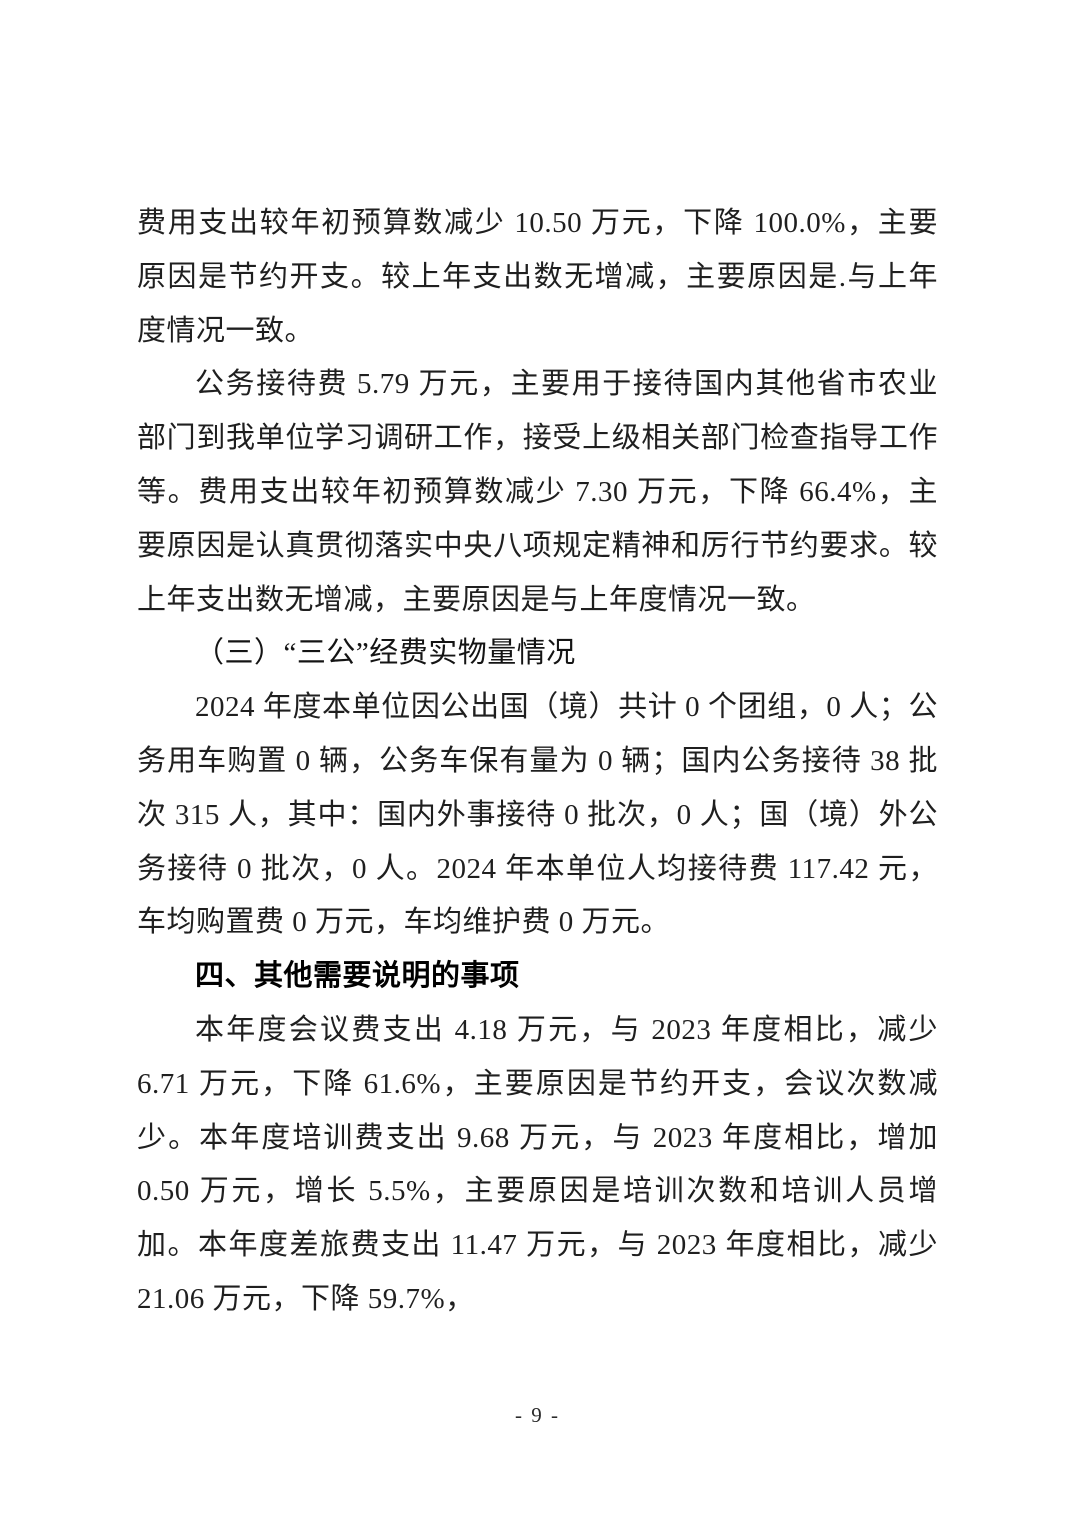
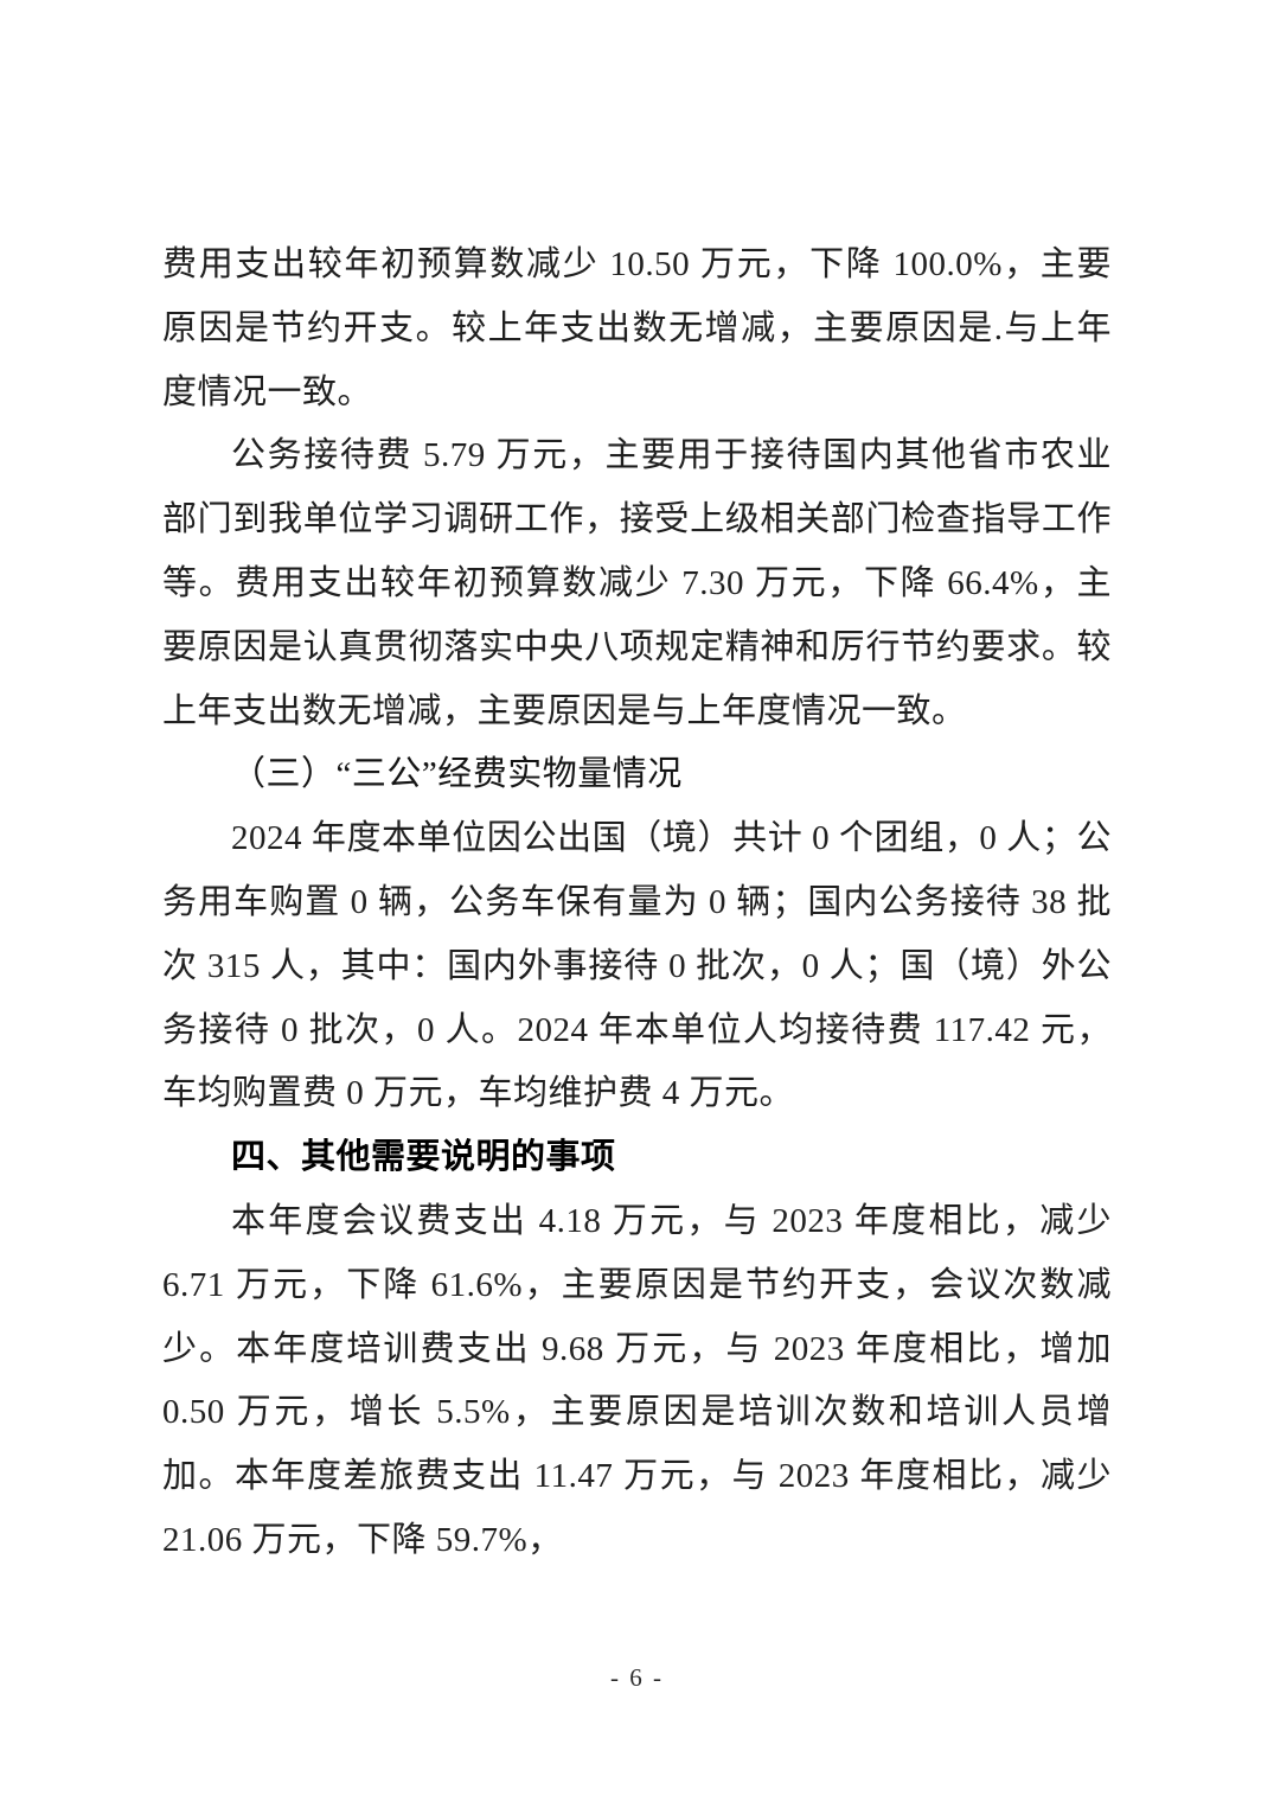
  费用支出较年初预算数减少 10.50 万元，下降 100.0%，主要原因是节约开支。较上年支出数无增减，主要原因是.与上年度情况一致。
  公务接待费 5.79 万元，主要用于接待国内其他省市农业部门到我单位学习调研工作，接受上级相关部门检查指导工作等。费用支出较年初预算数减少 7.30 万元，下降 66.4%，主要原因是认真贯彻落实中央八项规定精神和厉行节约要求。较上年支出数无增减，主要原因是与上年度情况一致。
  （三）“三公”经费实物量情况
- 2024 年度本单位因公出国（境）共计 0 个团组，0 人；公务用车购置 0 辆，公务车保有量为 0 辆；国内公务接待 38 批次 315 人，其中：国内外事接待 0 批次，0 人；国（境）外公务接待 0 批次，0 人。2024 年本单位人均接待费 117.42 元，车均购置费 0 万元，车均维护费 0 万元。
+ 2024 年度本单位因公出国（境）共计 0 个团组，0 人；公务用车购置 0 辆，公务车保有量为 0 辆；国内公务接待 38 批次 315 人，其中：国内外事接待 0 批次，0 人；国（境）外公务接待 0 批次，0 人。2024 年本单位人均接待费 117.42 元，车均购置费 0 万元，车均维护费 4 万元。
  四、其他需要说明的事项
  本年度会议费支出 4.18 万元，与 2023 年度相比，减少 6.71 万元，下降 61.6%，主要原因是节约开支，会议次数减少。本年度培训费支出 9.68 万元，与 2023 年度相比，增加 0.50 万元，增长 5.5%，主要原因是培训次数和培训人员增加。本年度差旅费支出 11.47 万元，与 2023 年度相比，减少 21.06 万元，下降 59.7%，
- - 9 -
+ - 6 -
